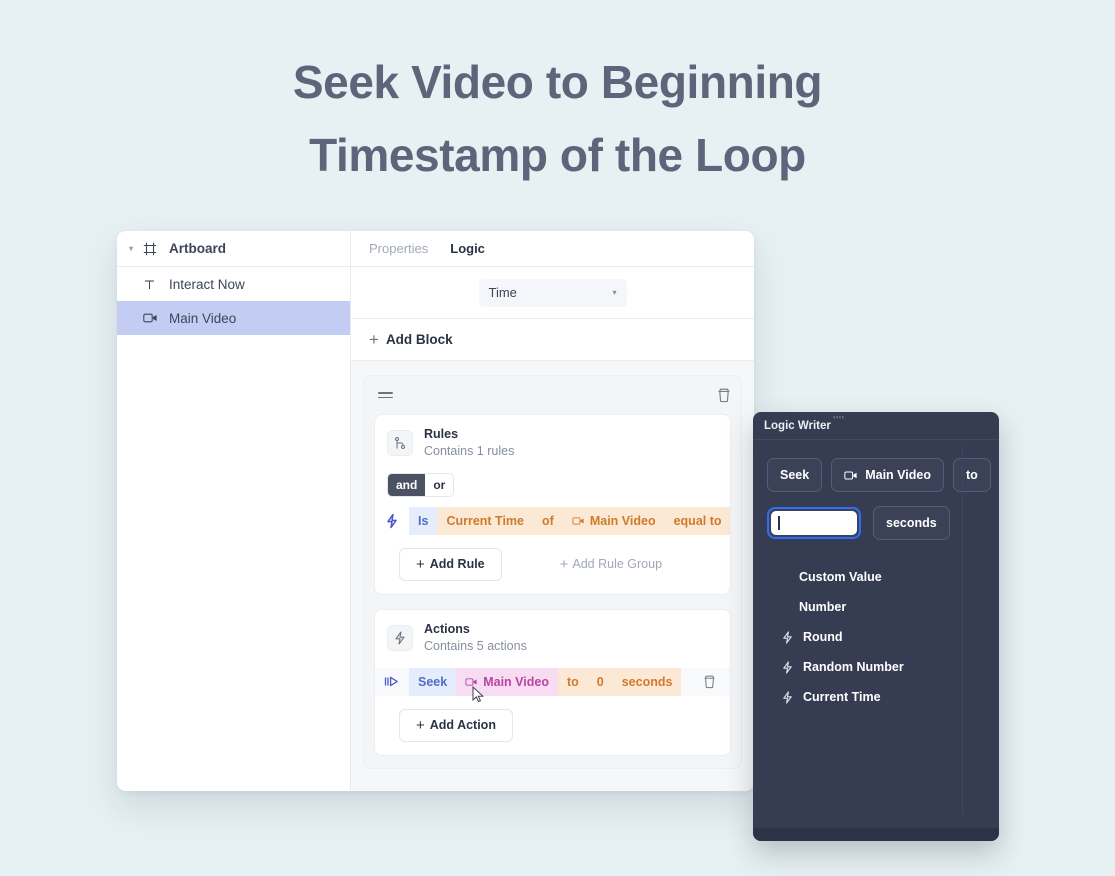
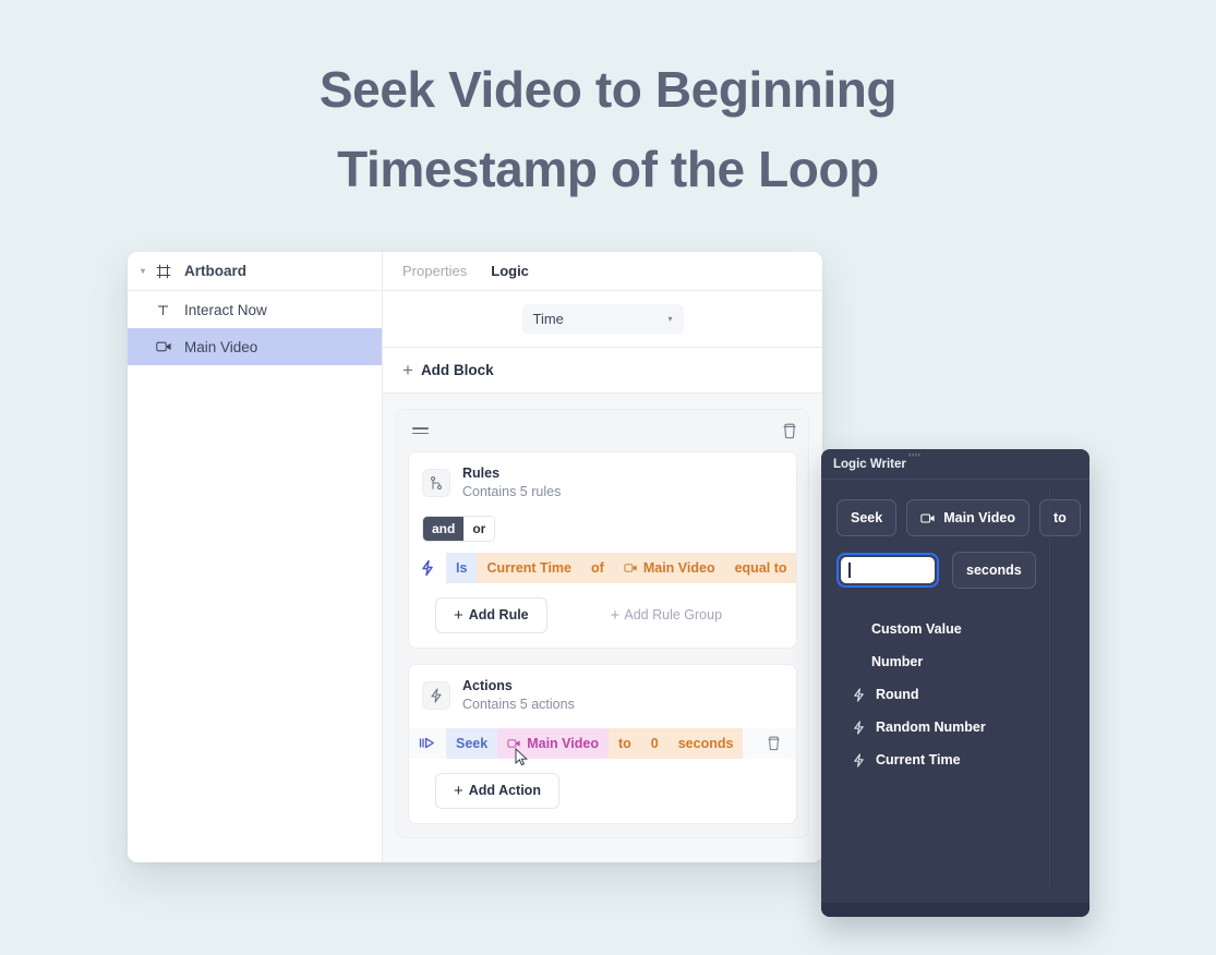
  Seek Video to Beginning
  Timestamp of the Loop
  ▾
  Artboard
  Interact Now
  Main Video
  Properties
  Logic
  Time
  ▾
  +
  Add Block
  Rules
- Contains 1 rules
+ Contains 5 rules
  and
  or
  Is
  Current Time
  of
  Main Video
  equal to
  +
  Add Rule
  +
  Add Rule Group
  Actions
  Contains 5 actions
  Seek
  Main Video
  to
  0
  seconds
  +
  Add Action
  Logic Writer
  ''''
  Seek
  Main Video
  to
  seconds
  Custom Value
  Number
  Round
  Random Number
  Current Time
